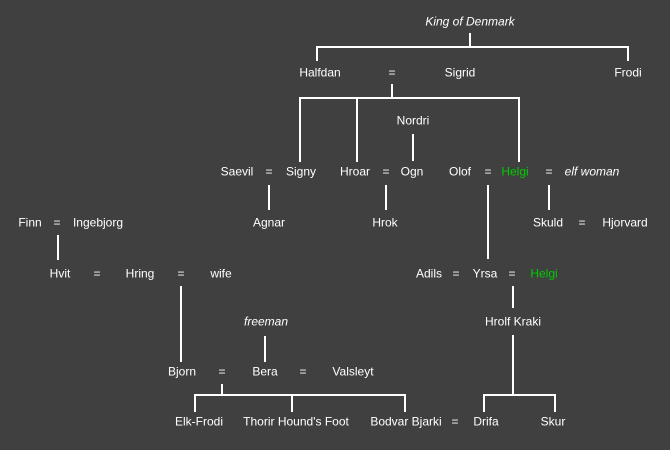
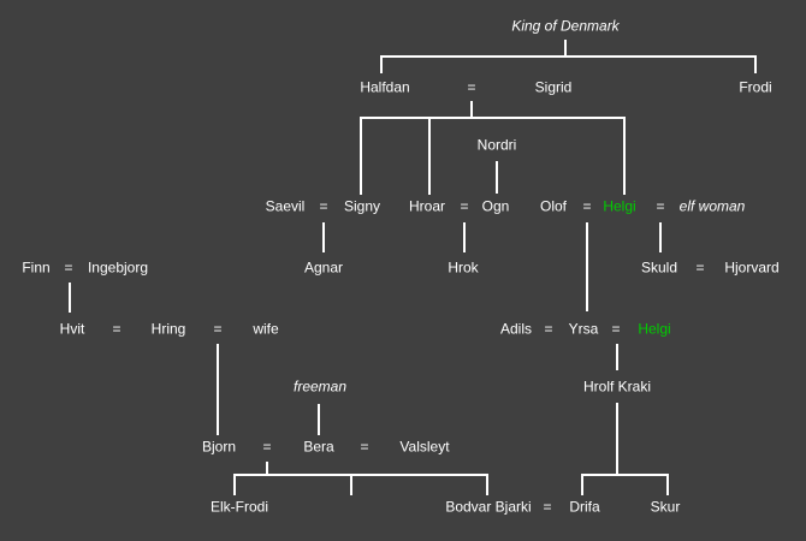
  King of Denmark
  Halfdan
  =
  Sigrid
  Frodi
  Nordri
  Saevil
  =
  Signy
  Hroar
  =
  Ogn
  Olof
  =
  Helgi
  =
  elf woman
  Finn
  =
  Ingebjorg
  Agnar
  Hrok
  Skuld
  =
  Hjorvard
  Hvit
  =
  Hring
  =
  wife
  Adils
  =
  Yrsa
  =
  Helgi
  freeman
  Hrolf Kraki
  Bjorn
  =
  Bera
  =
  Valsleyt
  Elk-Frodi
- Thorir Hound's Foot
  Bodvar Bjarki
  =
  Drifa
  Skur
